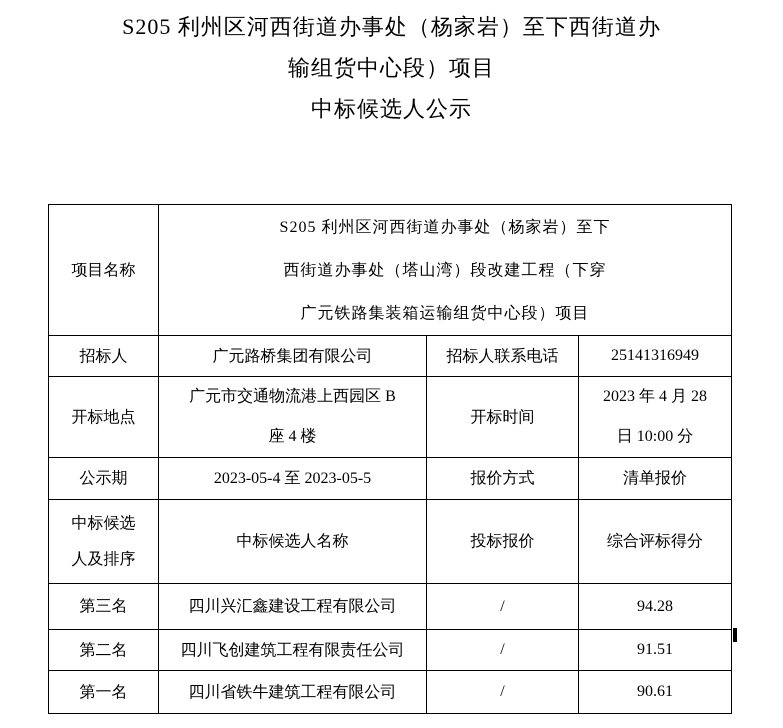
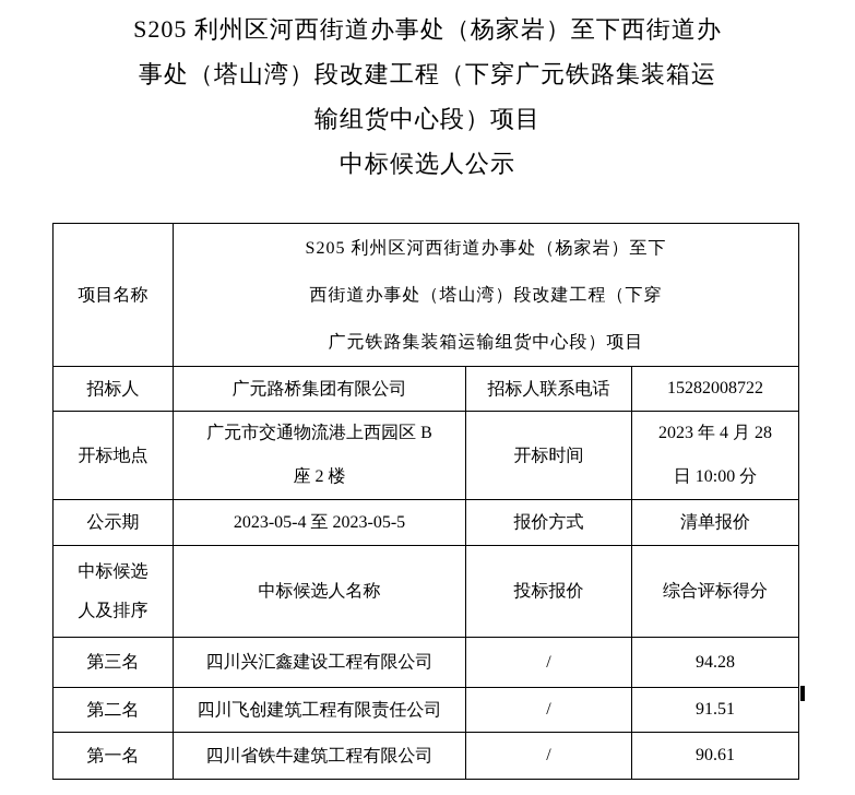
  S205 利州区河西街道办事处（杨家岩）至下西街道办
+ 事处（塔山湾）段改建工程（下穿广元铁路集装箱运
  输组货中心段）项目
  中标候选人公示
  项目名称	S205 利州区河西街道办事处（杨家岩）至下 西街道办事处（塔山湾）段改建工程（下穿 广元铁路集装箱运输组货中心段）项目
- 招标人	广元路桥集团有限公司	招标人联系电话	25141316949
+ 招标人	广元路桥集团有限公司	招标人联系电话	15282008722
- 开标地点	广元市交通物流港上西园区 B 座 4 楼	开标时间	2023 年 4 月 28 日 10:00 分
+ 开标地点	广元市交通物流港上西园区 B 座 2 楼	开标时间	2023 年 4 月 28 日 10:00 分
  公示期	2023-05-4 至 2023-05-5	报价方式	清单报价
  中标候选 人及排序	中标候选人名称	投标报价	综合评标得分
  第三名	四川兴汇鑫建设工程有限公司	/	94.28
  第二名	四川飞创建筑工程有限责任公司	/	91.51
  第一名	四川省铁牛建筑工程有限公司	/	90.61
